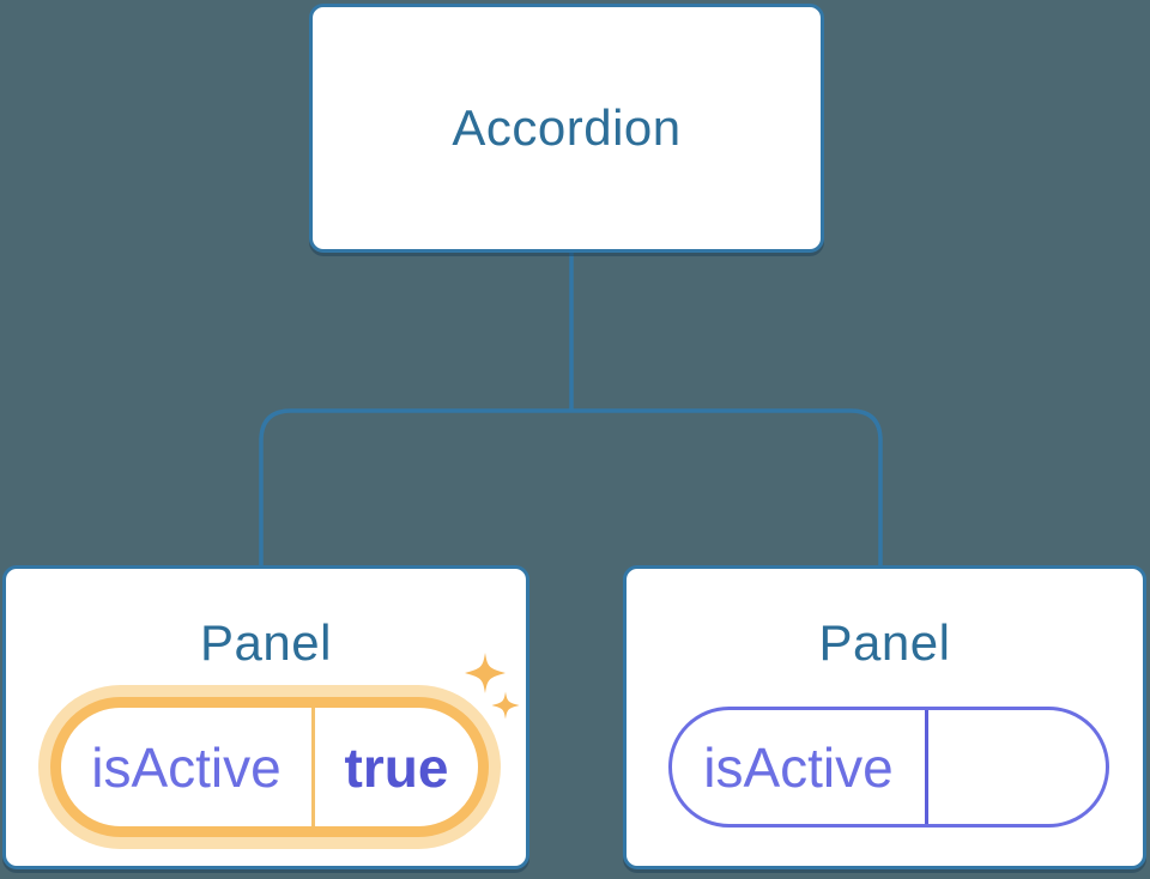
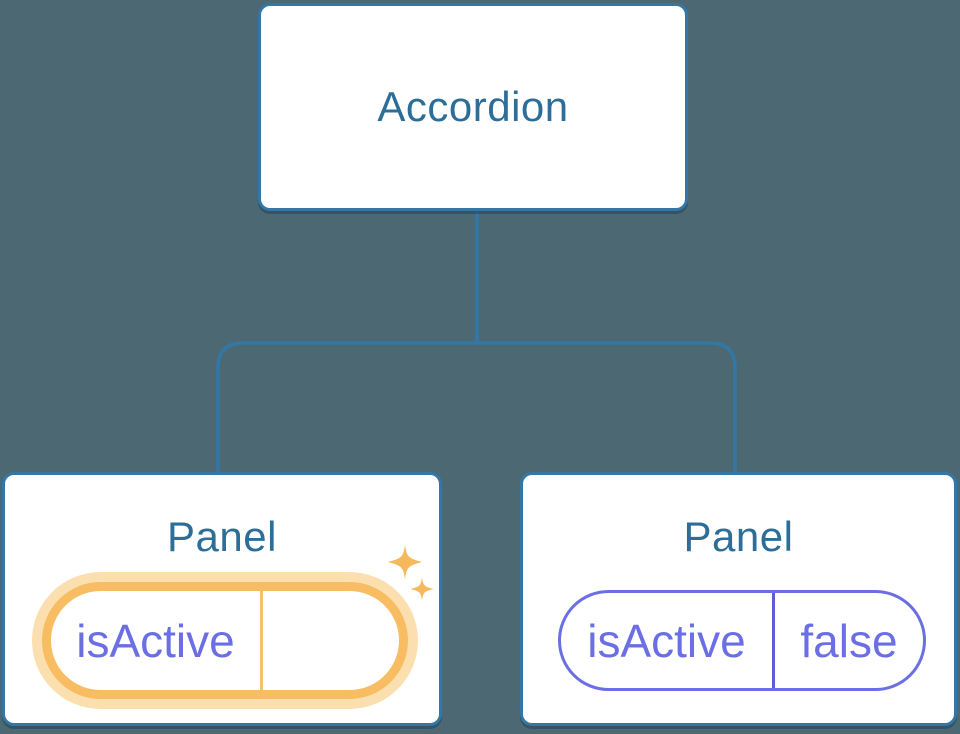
  Accordion
  Panel
  isActive
- true
  Panel
  isActive
+ false
